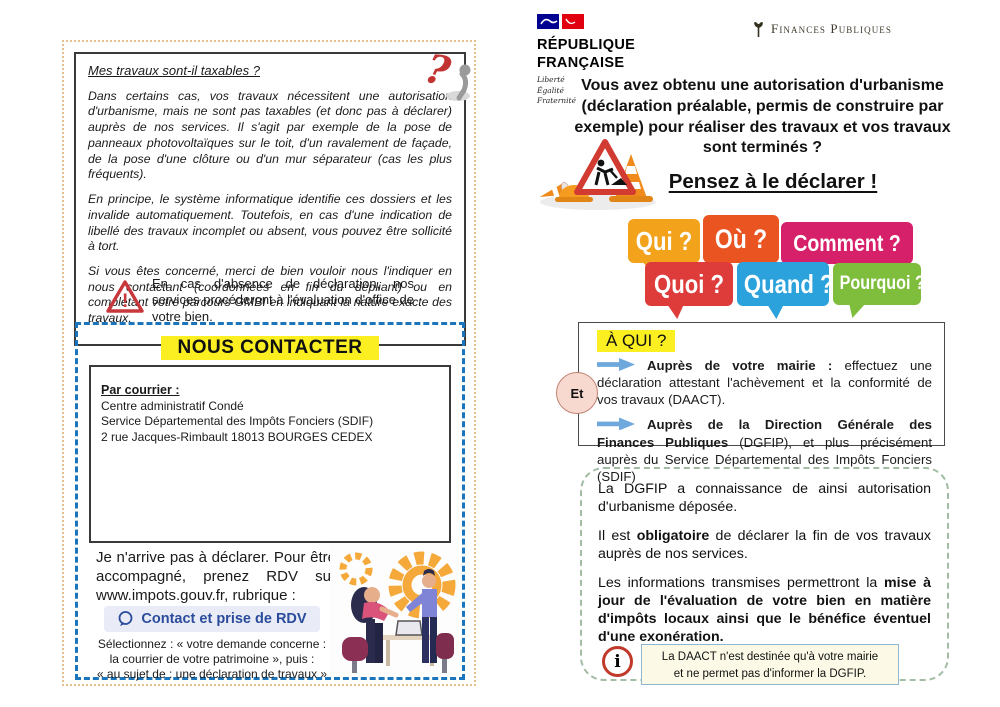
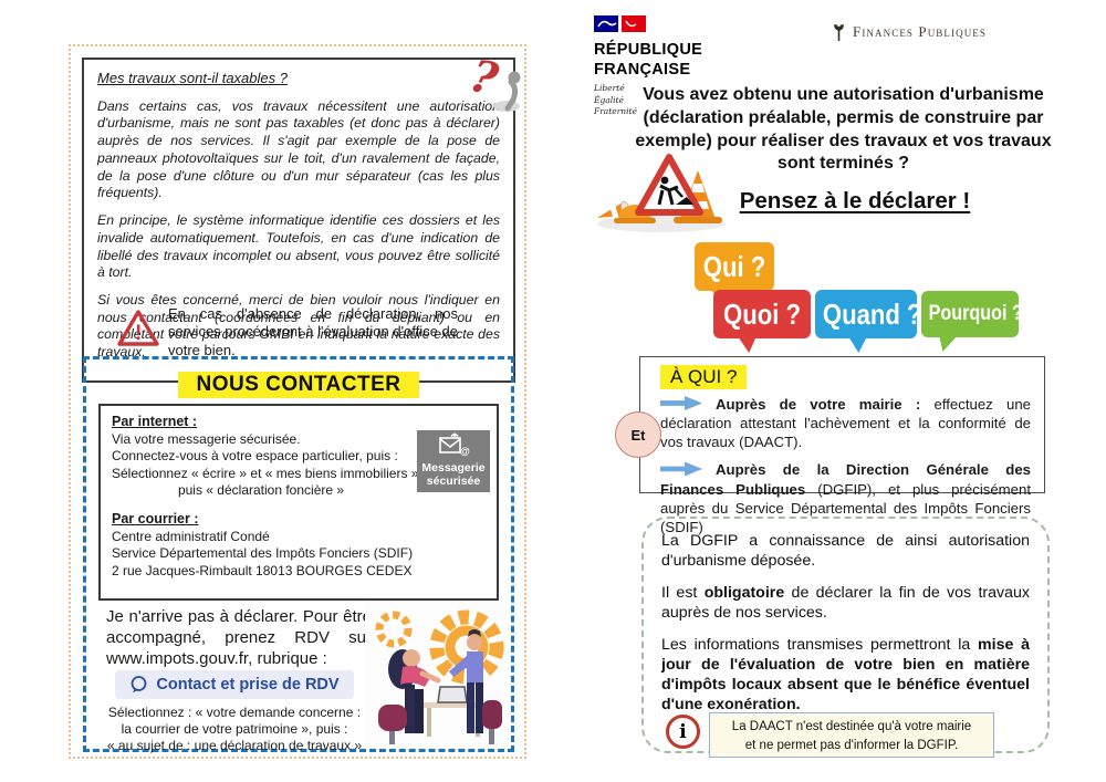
  Mes travaux sont-il taxables ?
  Dans certains cas, vos travaux nécessitent une autorisatio d'urbanisme, mais ne sont pas taxables (et donc pas à déclarer) auprès de nos services. Il s'agit par exemple de la pose de panneaux photovoltaïques sur le toit, d'un ravalement de façade, de la pose d'une clôture ou d'un mur séparateur (cas les plus fréquents).
  En principe, le système informatique identifie ces dossiers et les invalide automatiquement. Toutefois, en cas d'une indication de libellé des travaux incomplet ou absent, vous pouvez être sollicité à tort.
  Si vous êtes concerné, merci de bien vouloir nous l'indiquer en nousontactant (coordonnées en fin du dépliant) ou en comlétant votre parcours GMBI en indiquant la nature exacte des travaux.
  !
  En cas d'absence de déclaration, nos services procéderont à l'évaluation d'office de votre bien.
  NOUS CONTACTER
+ Par internet :
+ Via votre messagerie sécurisée.
+ Connectez-vous à votre espace particulier, puis :
+ Sélectionnez « écrire » et « mes biens immobiliers »
+ puis « déclaration foncière »
+ @
+ Messagerie
+ sécurisée
  Par courrier :
  Centre administratif Condé
  Service Départemental des Impôts Fonciers (SDIF)
  2 rue Jacques-Rimbault 18013 BOURGES CEDEX
  Je n'arrive pas à déclarer. Pour êtr accompagné, prenez RDV su www.impots.gouv.fr, rubrique :
  Contact et prise de RDV
  Sélectionnez : « votre demande concerne :
  la courrier de votre patrimoine », puis :
  « au sujet de : une déclaration de travaux »
  RÉPUBLIQUE
  FRANÇAISE
  Liberté
  Égalité
  Fraternité
  Finances Publiques
  Vous avez obtenu une autorisation d'urbanisme (déclaration préalable, permis de construire par exemple) pour réaliser des travaux et vos travaux sont terminés ?
  Pensez à le déclarer !
  Qui ?
- Où ?
- Comment ?
  Quoi ?
  Quand ?
  Pourquoi ?
  À QUI ?
  Auprès de votre mairie : effectuez une déclaration attestant l'achèvement et la conformité de vos travaux (DAACT).
  Auprès de la Direction Générale des Finances Publiques (DGFIP), et plus précisément auprès du Service Départemental des Impôts Fonciers (SDIF)
  Et
  La DGFIP a connaissance de ainsi autorisation d'urbanisme déposée.
  Il est obligatoire de déclarer la fin de vos travaux auprès de nos services.
- Les informations transmises permettront la mise à jour de l'évaluation de votre bien en matière d'impôts locaux ainsi que le bénéfice éventuel d'une exonération.
+ Les informations transmises permettront la mise à jour de l'évaluation de votre bien en matière d'impôts locaux absent que le bénéfice éventuel d'une exonération.
  i
  La DAACT n'est destinée qu'à votre mairie
  et ne permet pas d'informer la DGFIP.
